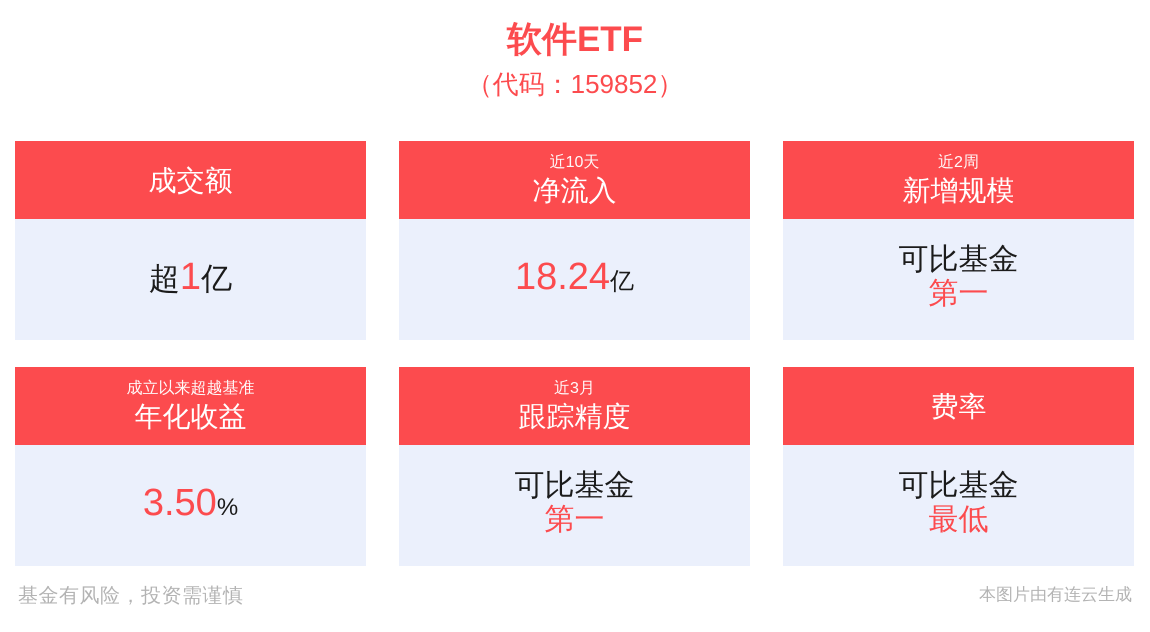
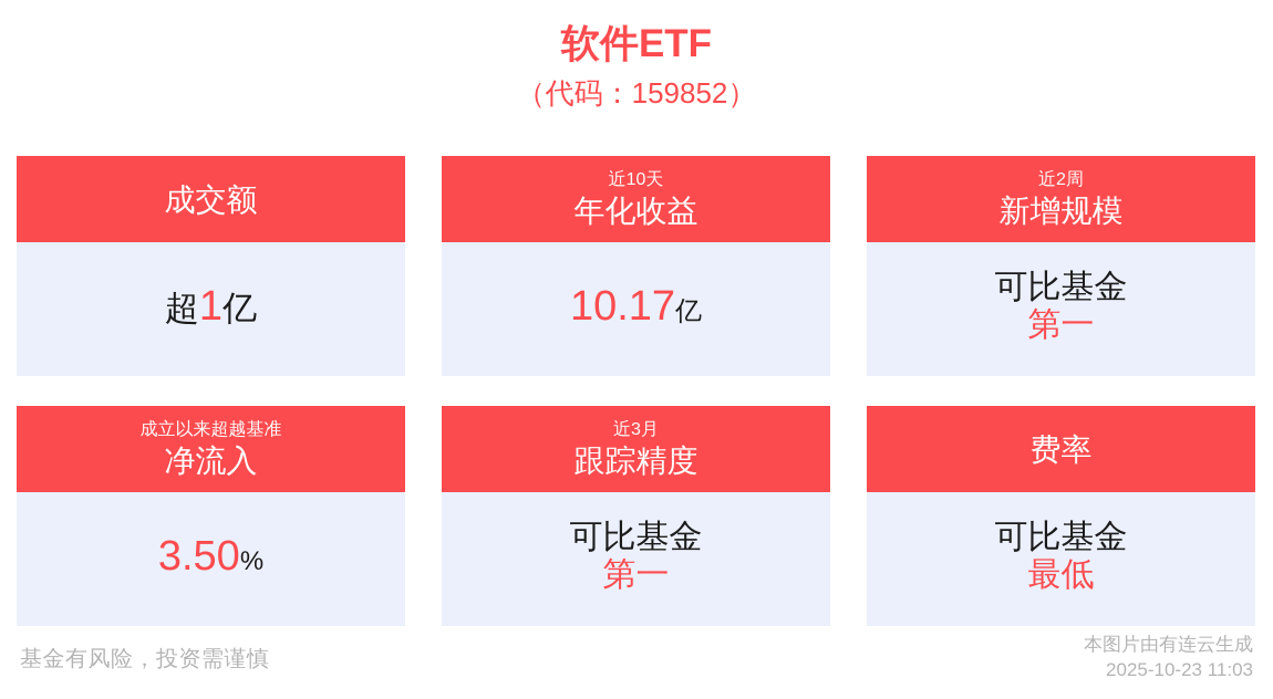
  软件ETF
  （代码：159852）
  成交额
  超
  1
  亿
  近10天
- 净流入
+ 年化收益
- 18.24
+ 10.17
  亿
  近2周
  新增规模
  可比基金
  第一
  成立以来超越基准
- 年化收益
+ 净流入
  3.50
  %
  近3月
  跟踪精度
  可比基金
  第一
  费率
  可比基金
  最低
  基金有风险，投资需谨慎
  本图片由有连云生成
+ 2025-10-23 11:03
